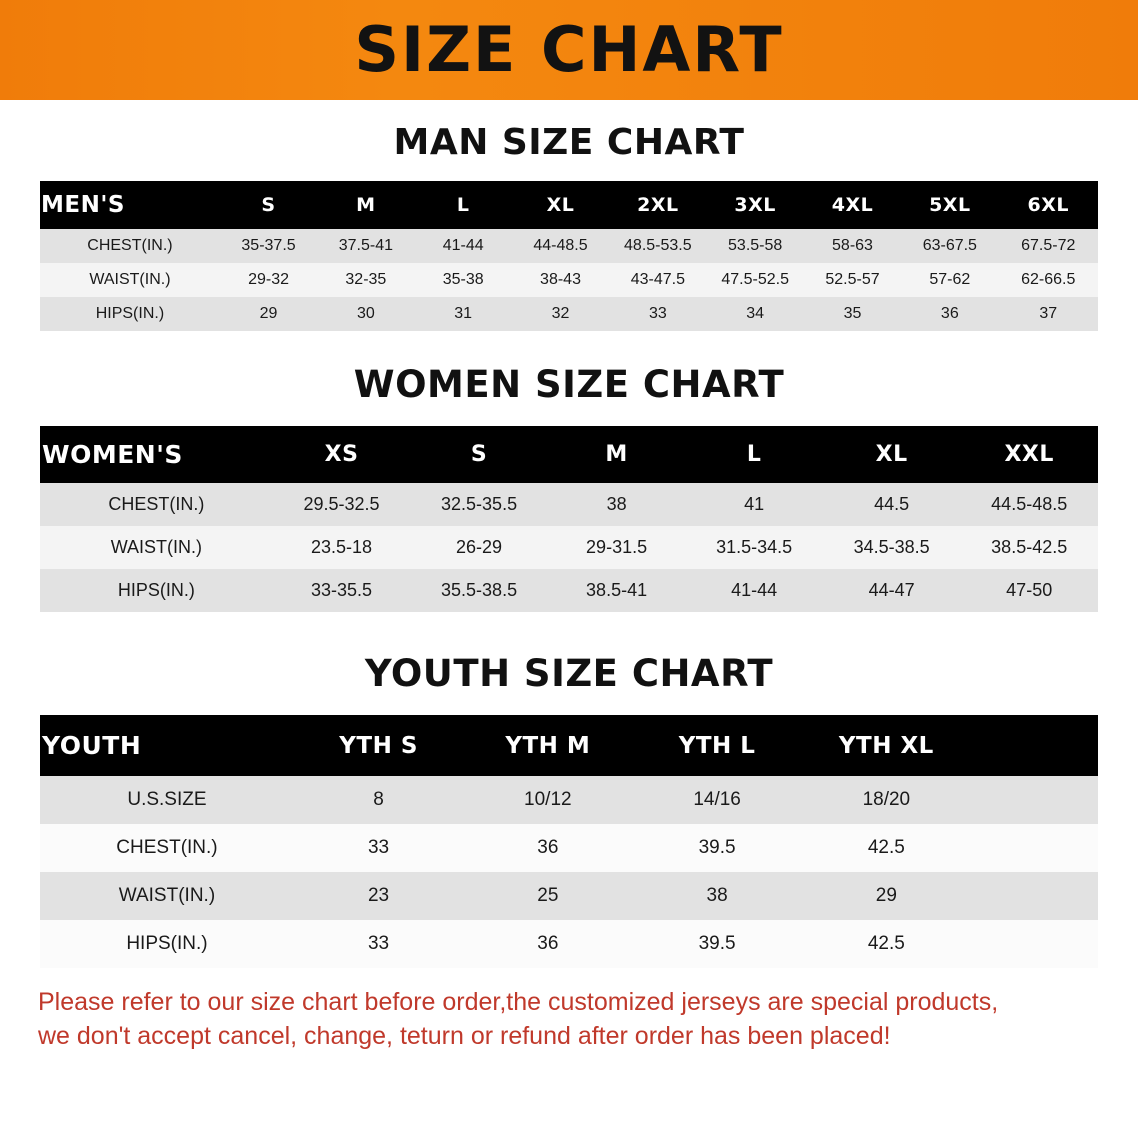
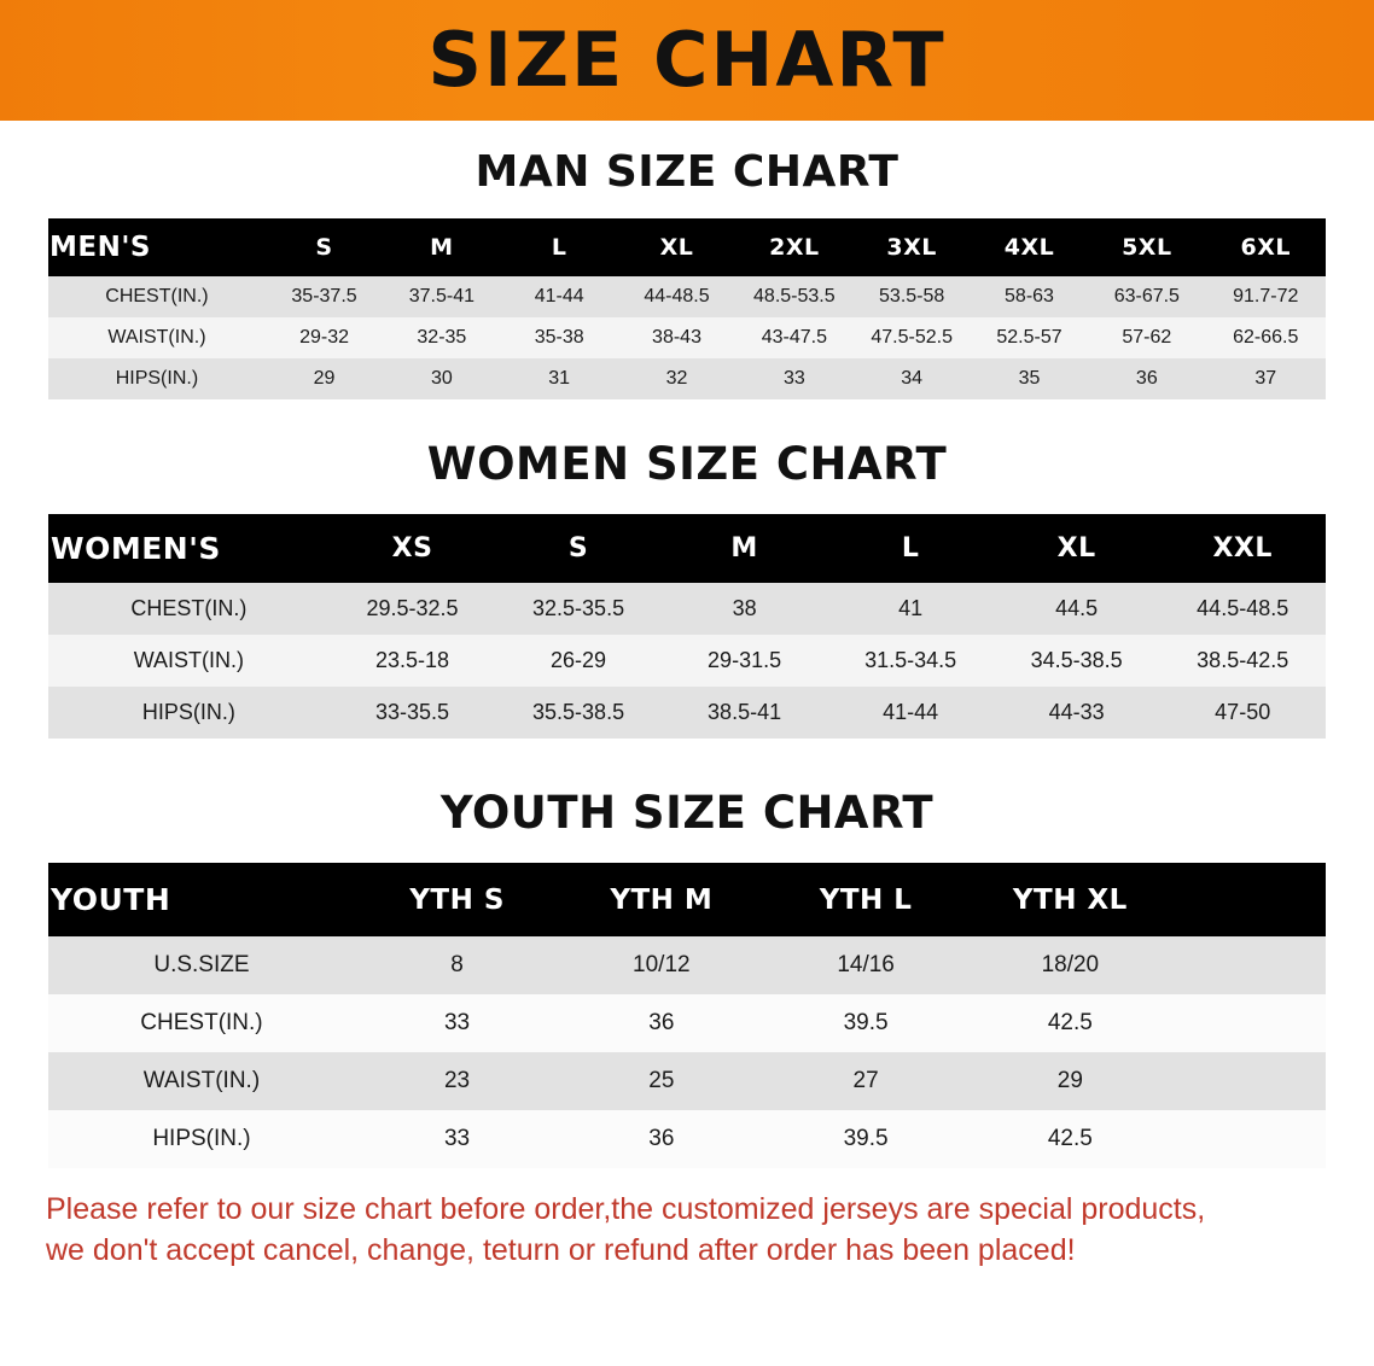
  SIZE CHART
  MAN SIZE CHART
  MEN'S	S	M	L	XL	2XL	3XL	4XL	5XL	6XL
- CHEST(IN.)	35-37.5	37.5-41	41-44	44-48.5	48.5-53.5	53.5-58	58-63	63-67.5	67.5-72
+ CHEST(IN.)	35-37.5	37.5-41	41-44	44-48.5	48.5-53.5	53.5-58	58-63	63-67.5	91.7-72
  WAIST(IN.)	29-32	32-35	35-38	38-43	43-47.5	47.5-52.5	52.5-57	57-62	62-66.5
  HIPS(IN.)	29	30	31	32	33	34	35	36	37
  WOMEN SIZE CHART
  WOMEN'S	XS	S	M	L	XL	XXL
  CHEST(IN.)	29.5-32.5	32.5-35.5	38	41	44.5	44.5-48.5
  WAIST(IN.)	23.5-18	26-29	29-31.5	31.5-34.5	34.5-38.5	38.5-42.5
- HIPS(IN.)	33-35.5	35.5-38.5	38.5-41	41-44	44-47	47-50
+ HIPS(IN.)	33-35.5	35.5-38.5	38.5-41	41-44	44-33	47-50
  YOUTH SIZE CHART
  YOUTH	YTH S	YTH M	YTH L	YTH XL
  U.S.SIZE	8	10/12	14/16	18/20
  CHEST(IN.)	33	36	39.5	42.5
- WAIST(IN.)	23	25	38	29
+ WAIST(IN.)	23	25	27	29
  HIPS(IN.)	33	36	39.5	42.5
  Please refer to our size chart before order,the customized jerseys are special products,
  we don't accept cancel, change, teturn or refund after order has been placed!
